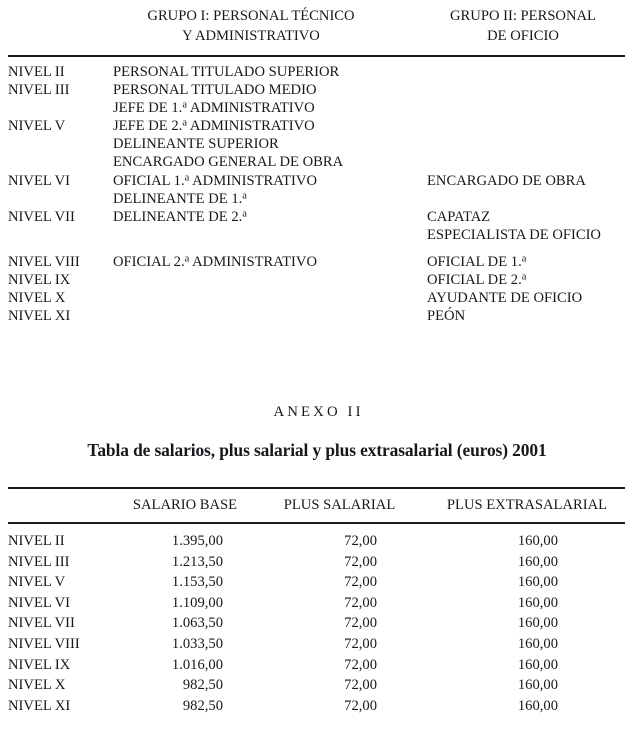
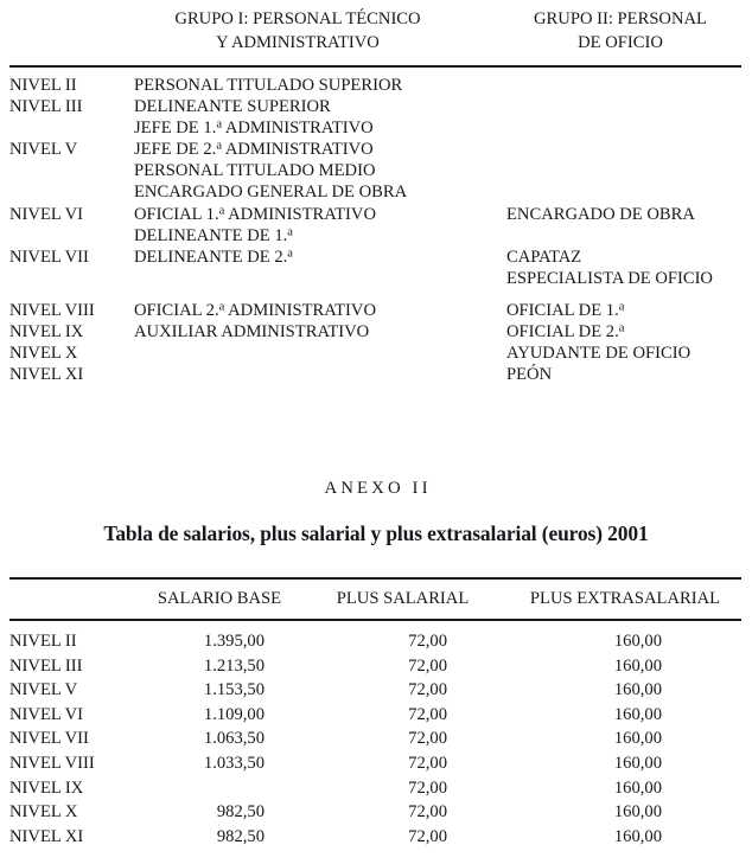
  GRUPO I: PERSONAL TÉCNICO
  Y ADMINISTRATIVO
  GRUPO II: PERSONAL
  DE OFICIO
  NIVEL II
  PERSONAL TITULADO SUPERIOR
  NIVEL III
- PERSONAL TITULADO MEDIO
+ DELINEANTE SUPERIOR
  JEFE DE 1.a ADMINISTRATIVO
  NIVEL V
  JEFE DE 2.a ADMINISTRATIVO
- DELINEANTE SUPERIOR
+ PERSONAL TITULADO MEDIO
  ENCARGADO GENERAL DE OBRA
  NIVEL VI
  OFICIAL 1.a ADMINISTRATIVO
  ENCARGADO DE OBRA
  DELINEANTE DE 1.a
  NIVEL VII
  DELINEANTE DE 2.a
  CAPATAZ
  ESPECIALISTA DE OFICIO
  NIVEL VIII
  OFICIAL 2.a ADMINISTRATIVO
  OFICIAL DE 1.a
  NIVEL IX
+ AUXILIAR ADMINISTRATIVO
  OFICIAL DE 2.a
  NIVEL X
  AYUDANTE DE OFICIO
  NIVEL XI
  PEÓN
  ANEXO II
  Tabla de salarios, plus salarial y plus extrasalarial (euros) 2001
  SALARIO BASE
  PLUS SALARIAL
  PLUS EXTRASALARIAL
  NIVEL II
  1.395,00
  72,00
  160,00
  NIVEL III
  1.213,50
  72,00
  160,00
  NIVEL V
  1.153,50
  72,00
  160,00
  NIVEL VI
  1.109,00
  72,00
  160,00
  NIVEL VII
  1.063,50
  72,00
  160,00
  NIVEL VIII
  1.033,50
  72,00
  160,00
  NIVEL IX
- 1.016,00
  72,00
  160,00
  NIVEL X
  982,50
  72,00
  160,00
  NIVEL XI
  982,50
  72,00
  160,00
